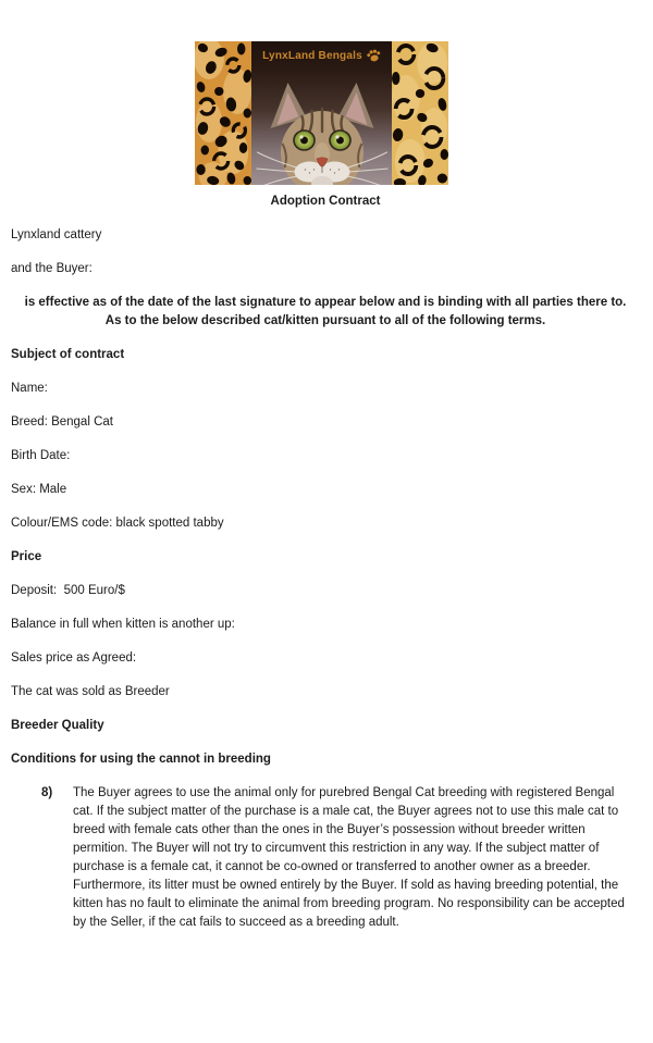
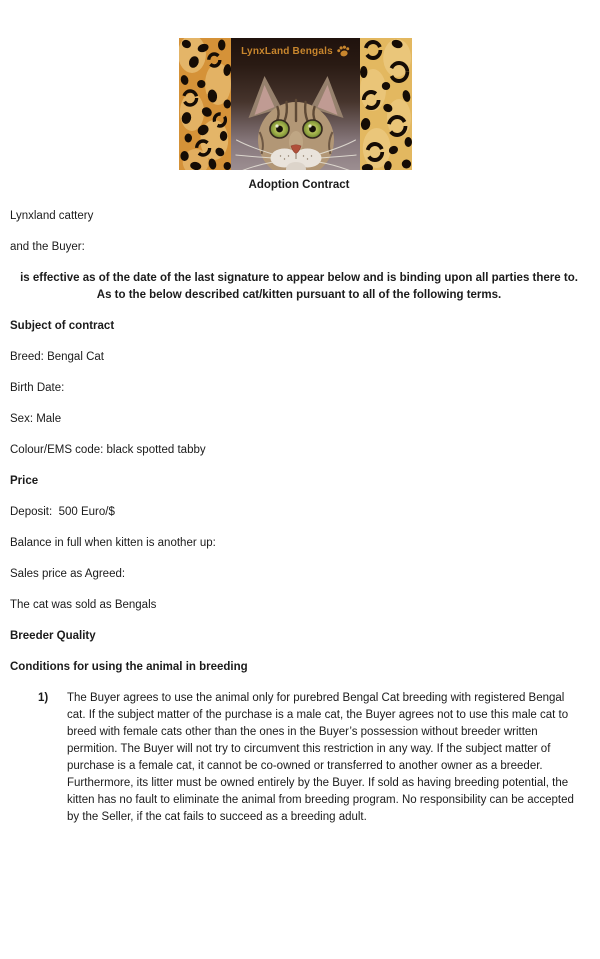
  LynxLand Bengals
  Adoption Contract
  Lynxland cattery
  and the Buyer:
- is effective as of the date of the last signature to appear below and is binding with all parties there to. As to the below described cat/kitten pursuant to all of the following terms.
+ is effective as of the date of the last signature to appear below and is binding upon all parties there to. As to the below described cat/kitten pursuant to all of the following terms.
  Subject of contract
- Name:
  Breed: Bengal Cat
  Birth Date:
  Sex: Male
  Colour/EMS code: black spotted tabby
  Price
  Deposit: 500 Euro/$
  Balance in full when kitten is another up:
  Sales price as Agreed:
- The cat was sold as Breeder
+ The cat was sold as Bengals
  Breeder Quality
- Conditions for using the cannot in breeding
+ Conditions for using the animal in breeding
- 8)
+ 1)
  The Buyer agrees to use the animal only for purebred Bengal Cat breeding with registered Bengal cat. If the subject matter of the purchase is a male cat, the Buyer agrees not to use this male cat to breed with female cats other than the ones in the Buyer’s possession without breeder written permition. The Buyer will not try to circumvent this restriction in any way. If the subject matter of purchase is a female cat, it cannot be co-owned or transferred to another owner as a breeder. Furthermore, its litter must be owned entirely by the Buyer. If sold as having breeding potential, the kitten has no fault to eliminate the animal from breeding program. No responsibility can be accepted by the Seller, if the cat fails to succeed as a breeding adult.
